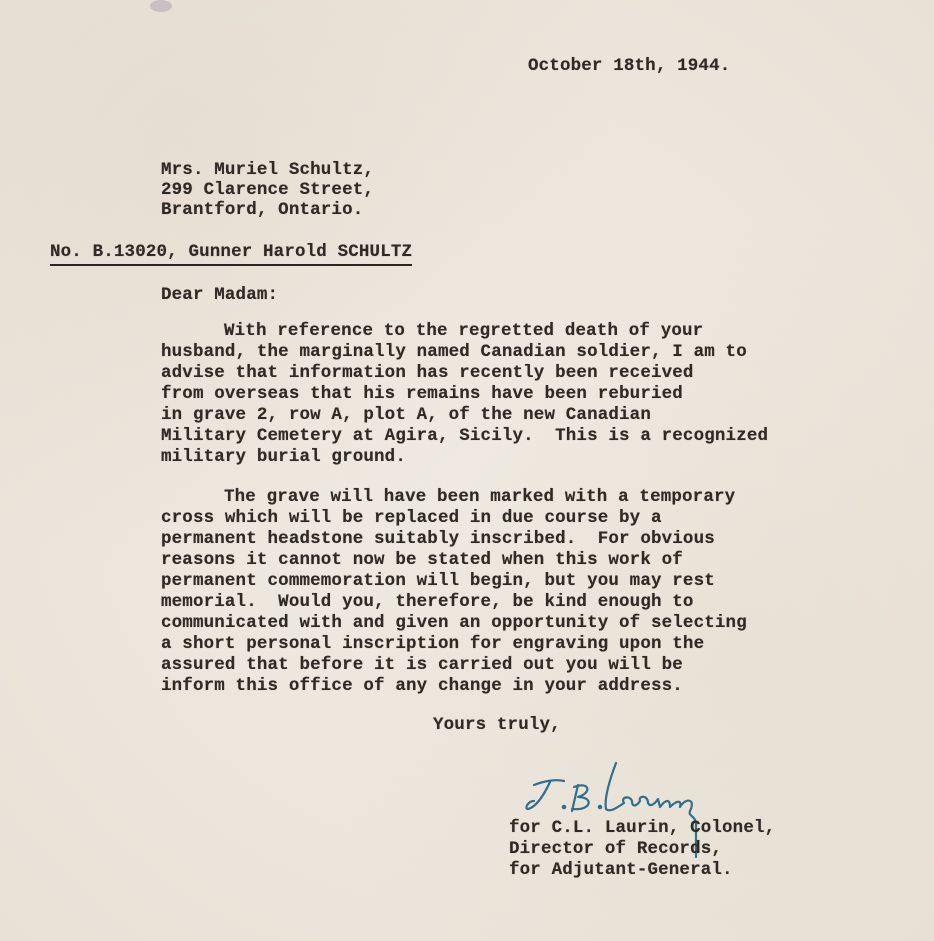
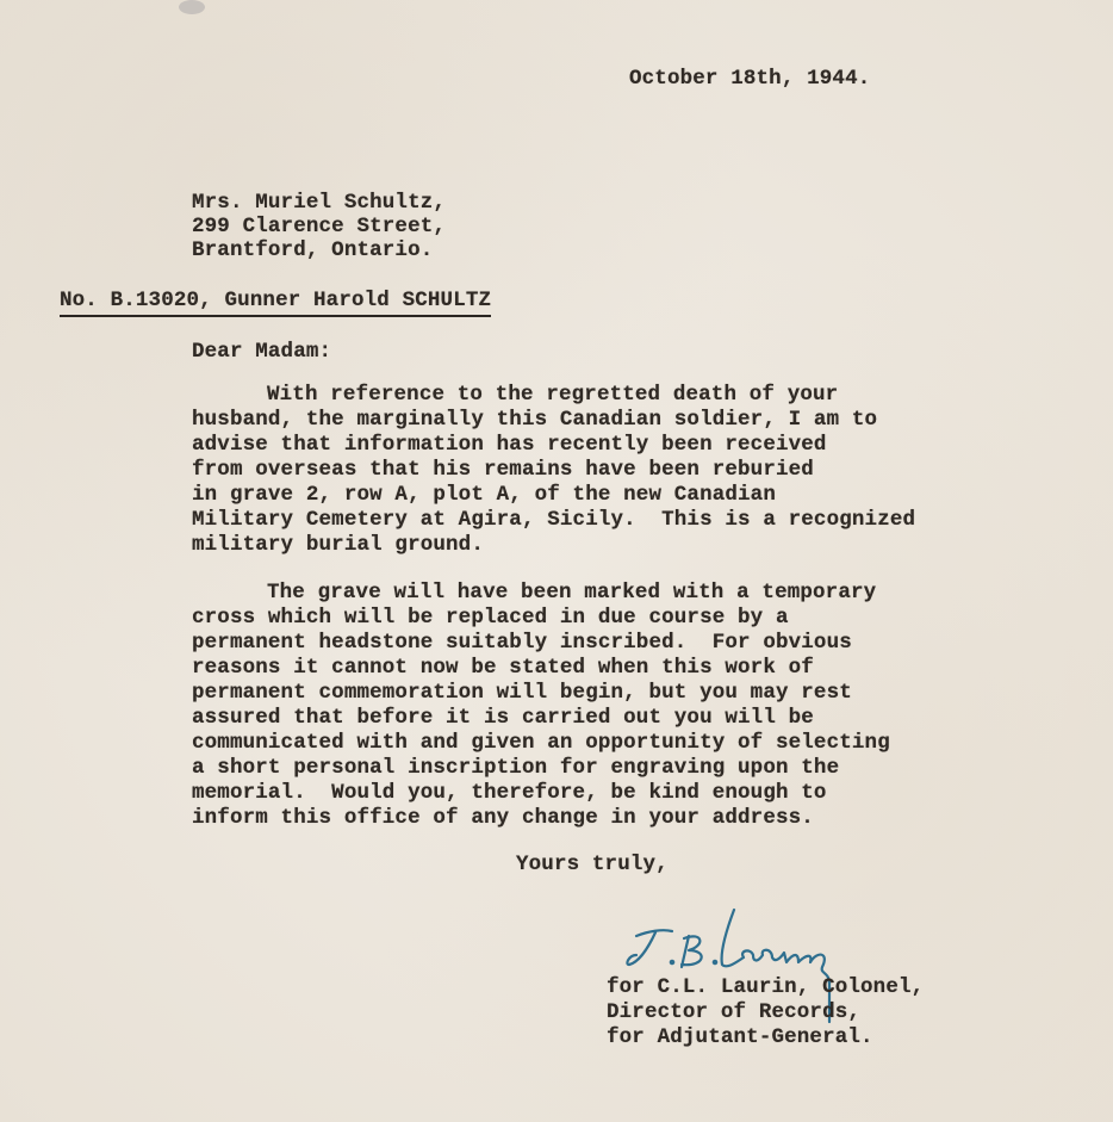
  October 18th, 1944.
  Mrs. Muriel Schultz,
  299 Clarence Street,
  Brantford, Ontario.
  No. B.13020, Gunner Harold SCHULTZ
  Dear Madam:
  With reference to the regretted death of your
- husband, the marginally named Canadian soldier, I am to
+ husband, the marginally this Canadian soldier, I am to
  advise that information has recently been received
  from overseas that his remains have been reburied
  in grave 2, row A, plot A, of the new Canadian
  Military Cemetery at Agira, Sicily. This is a recognized
  military burial ground.
  The grave will have been marked with a temporary
  cross which will be replaced in due course by a
  permanent headstone suitably inscribed. For obvious
  reasons it cannot now be stated when this work of
  permanent commemoration will begin, but you may rest
- memorial. Would you, therefore, be kind enough to
+ assured that before it is carried out you will be
  communicated with and given an opportunity of selecting
  a short personal inscription for engraving upon the
- assured that before it is carried out you will be
+ memorial. Would you, therefore, be kind enough to
  inform this office of any change in your address.
  Yours truly,
  for C.L. Laurin, Colonel,
  Director of Records,
  for Adjutant-General.
